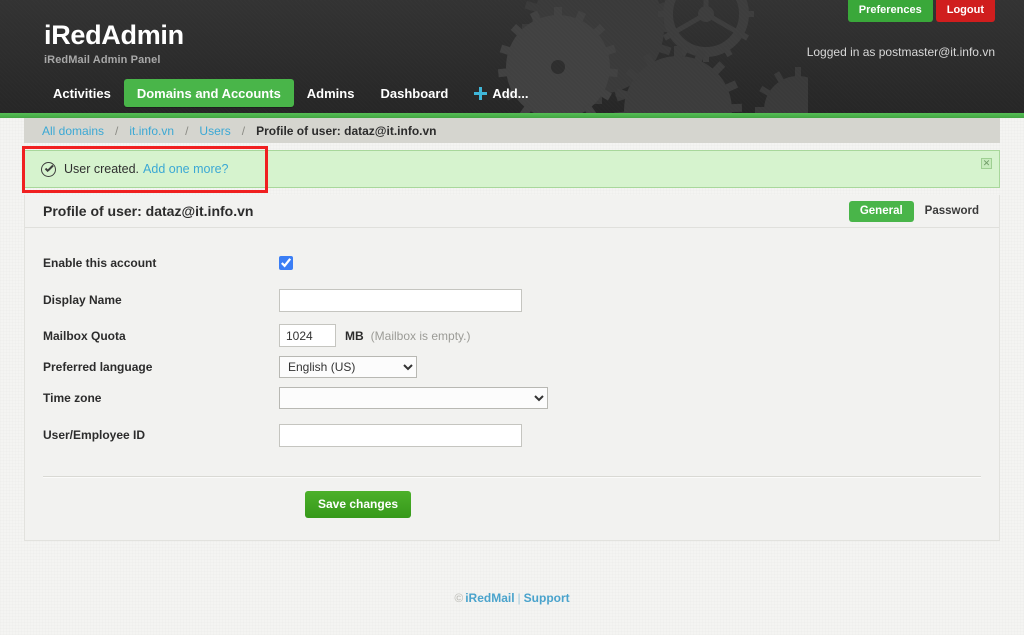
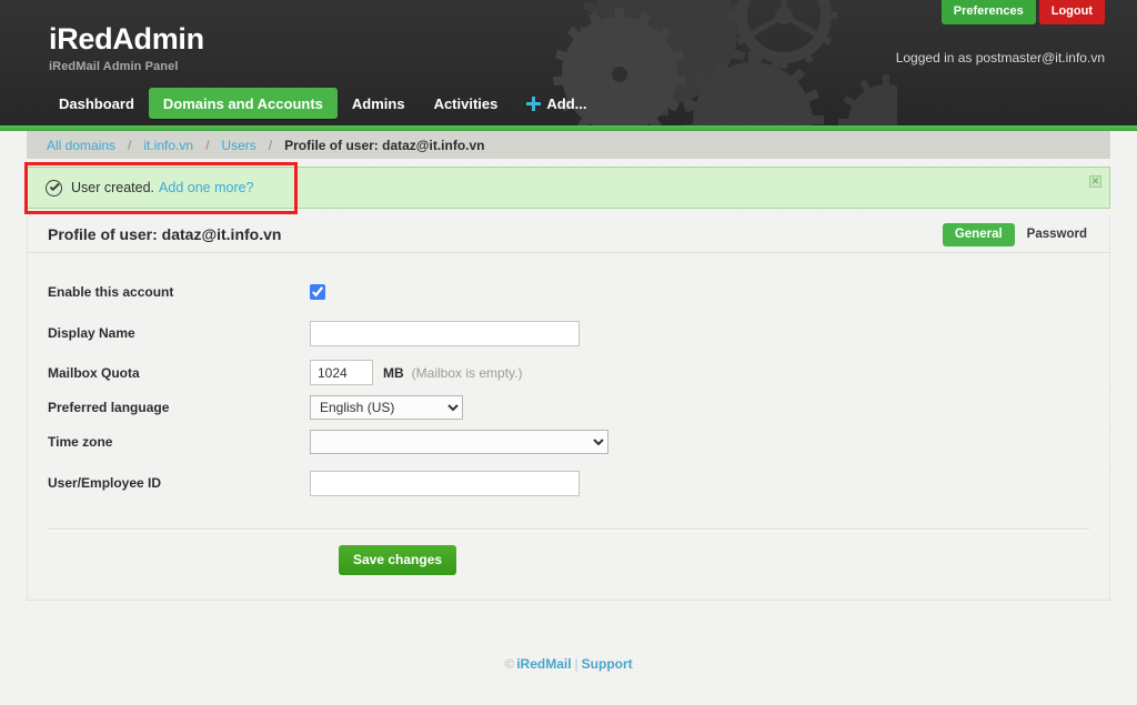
  iRedAdmin
  iRedMail Admin Panel
  Preferences
  Logout
  Logged in as postmaster@it.info.vn
- Activities
+ Dashboard
  Domains and Accounts
  Admins
- Dashboard
+ Activities
  Add...
  All domains
  /
  it.info.vn
  /
  Users
  /
  Profile of user: dataz@it.info.vn
  User created.
  Add one more?
  ✕
  Profile of user: dataz@it.info.vn
  General
  Password
  Enable this account
  Display Name
  Mailbox Quota
  1024
  MB
  (Mailbox is empty.)
  Preferred language
  English (US)
  Time zone
  User/Employee ID
  Save changes
  © iRedMail | Support
